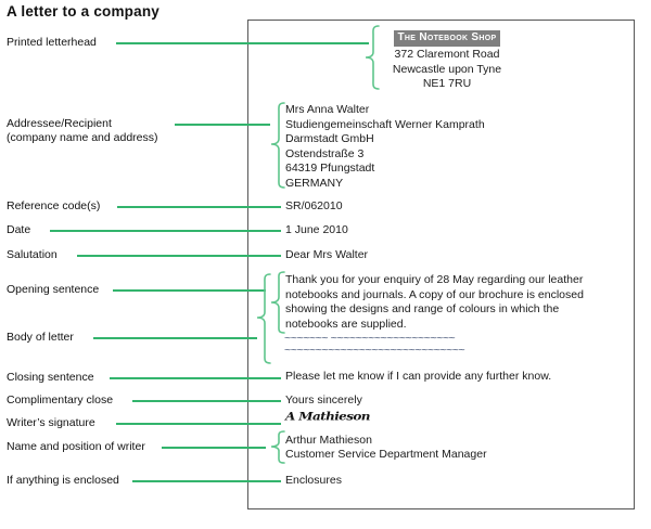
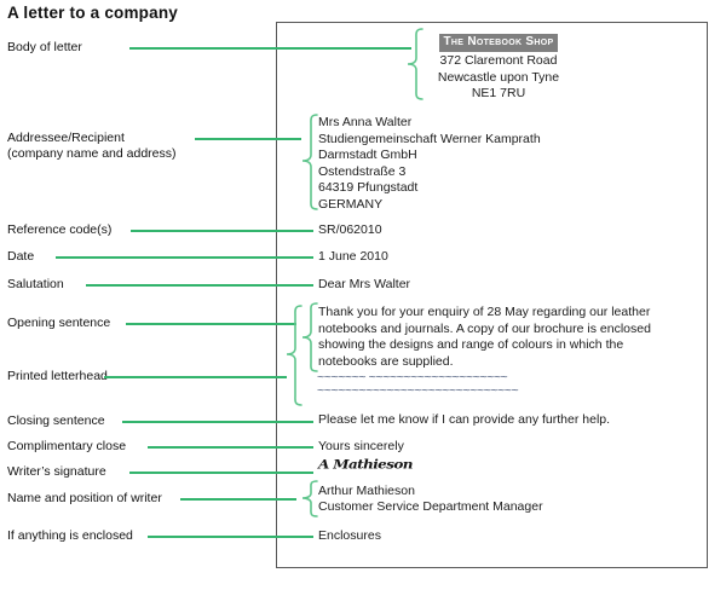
  A letter to a company
- Printed letterhead
+ Body of letter
  Addressee/Recipient
  (company name and address)
  Reference code(s)
  Date
  Salutation
  Opening sentence
- Body of letter
+ Printed letterhead
  Closing sentence
  Complimentary close
  Writer’s signature
  Name and position of writer
  If anything is enclosed
  The Notebook Shop
  372 Claremont Road
  Newcastle upon Tyne
  NE1 7RU
  Mrs Anna Walter
  Studiengemeinschaft Werner Kamprath
  Darmstadt GmbH
  Ostendstraße 3
  64319 Pfungstadt
  GERMANY
  SR/062010
  1 June 2010
  Dear Mrs Walter
  Thank you for your enquiry of 28 May regarding our leather
  notebooks and journals. A copy of our brochure is enclosed
  showing the designs and range of colours in which the
  notebooks are supplied.
  ~~~~~~~ ~~~~~~~~~~~~~~~~~~~~
  ~~~~~~~~~~~~~~~~~~~~~~~~~~~~~
- Please let me know if I can provide any further know.
+ Please let me know if I can provide any further help.
  Yours sincerely
  A Mathieson
  Arthur Mathieson
  Customer Service Department Manager
  Enclosures
